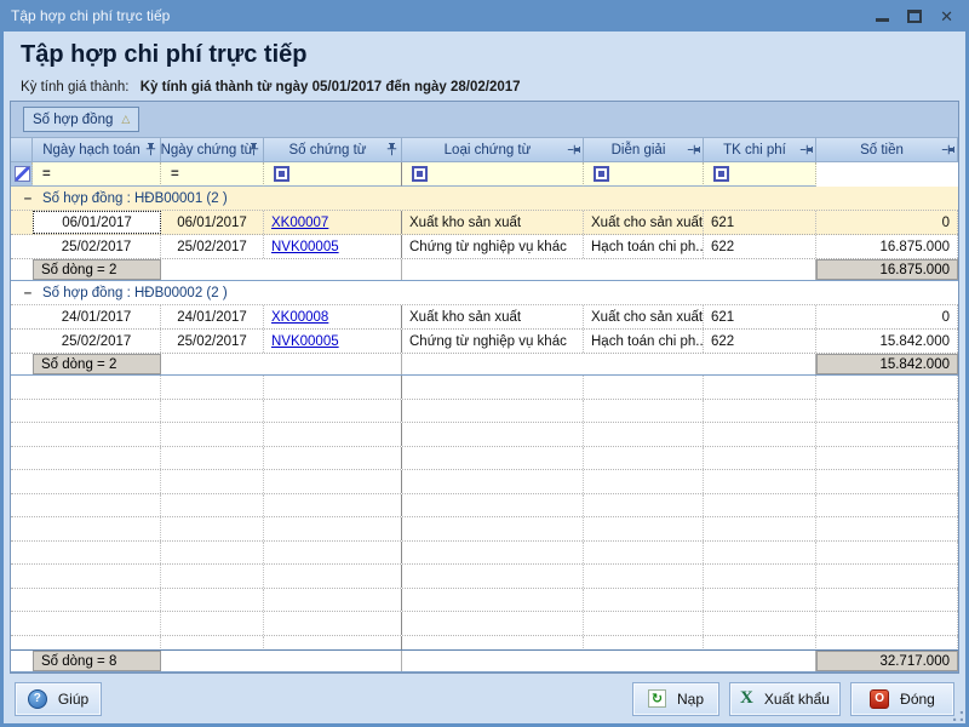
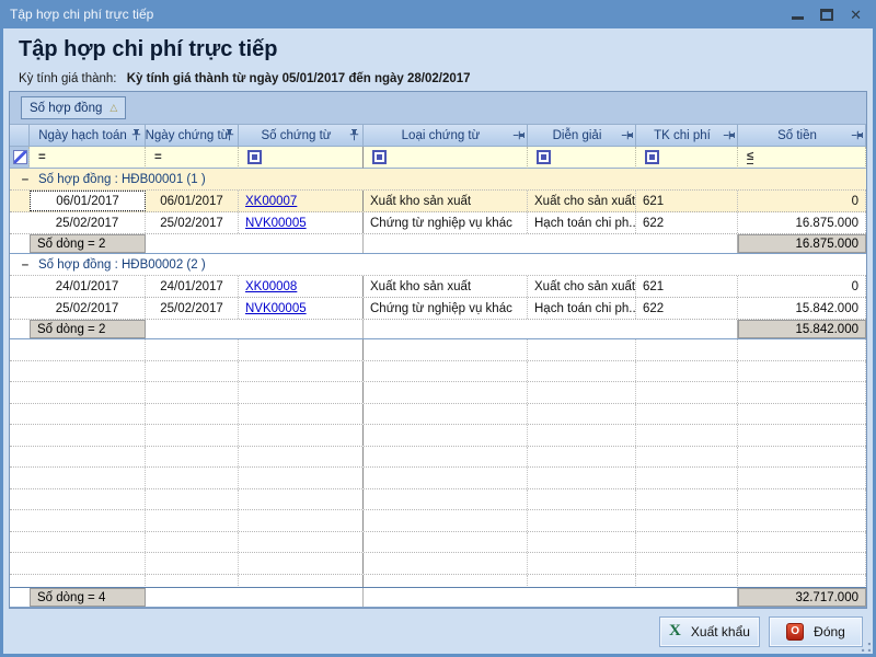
  Tập hợp chi phí trực tiếp
  ✕
  Tập hợp chi phí trực tiếp
  Kỳ tính giá thành: Kỳ tính giá thành từ ngày 05/01/2017 đến ngày 28/02/2017
  Số hợp đồng
  △
  Ngày hạch toán
  Ngày chứng từ
  Số chứng từ
  Loại chứng từ
  Diễn giải
  TK chi phí
  Số tiền
  =
  =
+ ≤
  –
- Số hợp đồng : HĐB00001 (2 )
+ Số hợp đồng : HĐB00001 (1 )
  06/01/2017
  06/01/2017
  XK00007
  Xuất kho sản xuất
  Xuất cho sản xuất
  621
  0
  25/02/2017
  25/02/2017
  NVK00005
  Chứng từ nghiệp vụ khác
  Hạch toán chi ph..
  622
  16.875.000
  Số dòng = 2
  16.875.000
  –
  Số hợp đồng : HĐB00002 (2 )
  24/01/2017
  24/01/2017
  XK00008
  Xuất kho sản xuất
  Xuất cho sản xuất
  621
  0
  25/02/2017
  25/02/2017
  NVK00005
  Chứng từ nghiệp vụ khác
  Hạch toán chi ph..
  622
  15.842.000
  Số dòng = 2
  15.842.000
- Số dòng = 8
+ Số dòng = 4
  32.717.000
- ?
- Giúp
- ↻
- Nạp
  X
  Xuất khẩu
  O
  Đóng
